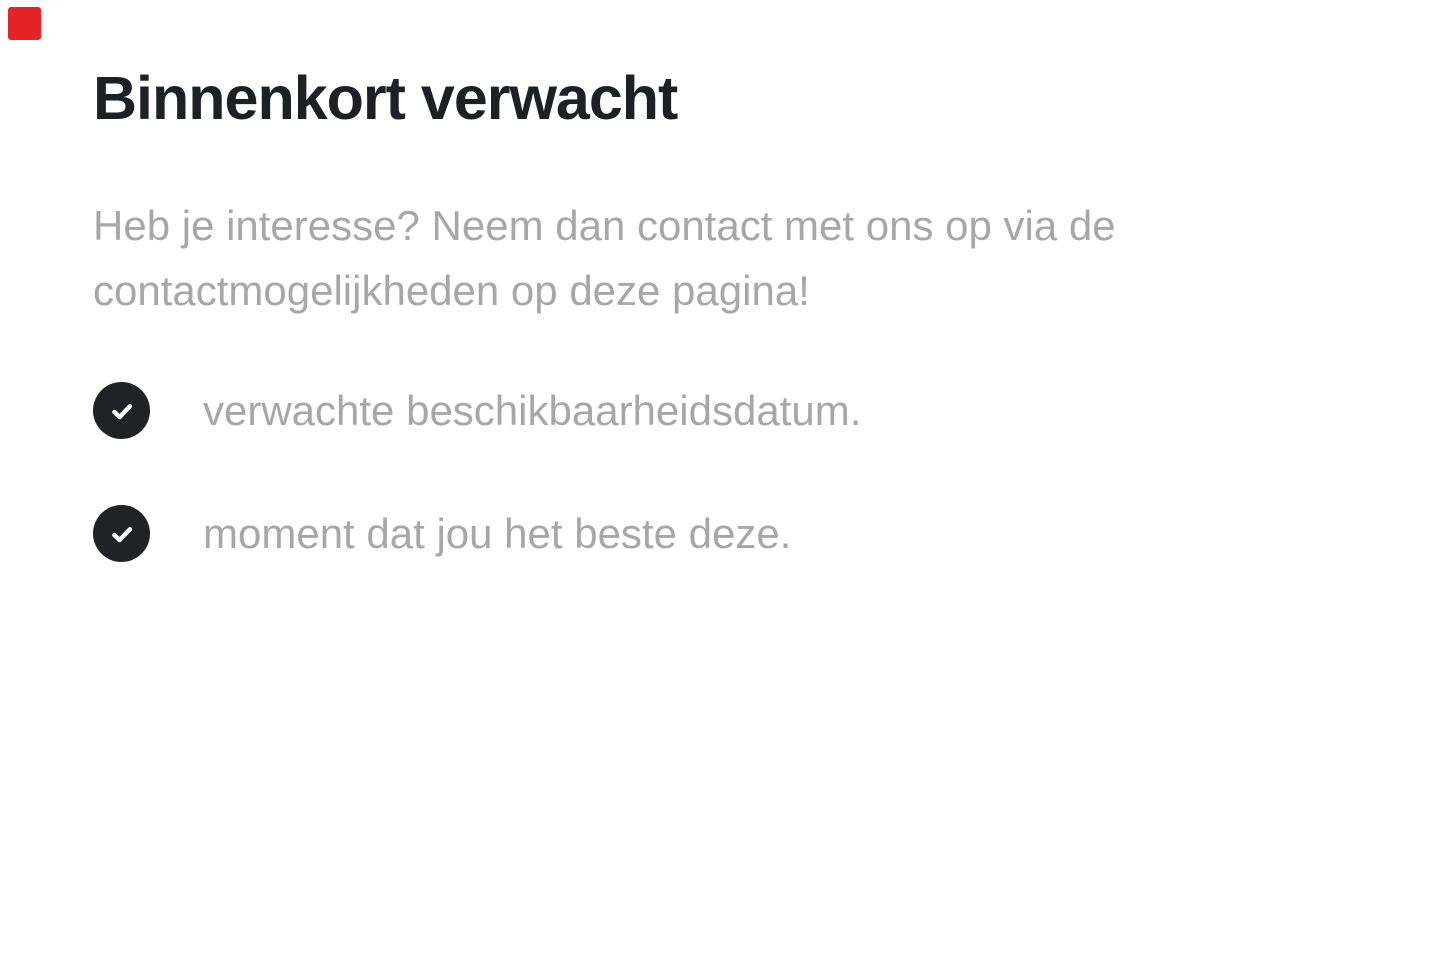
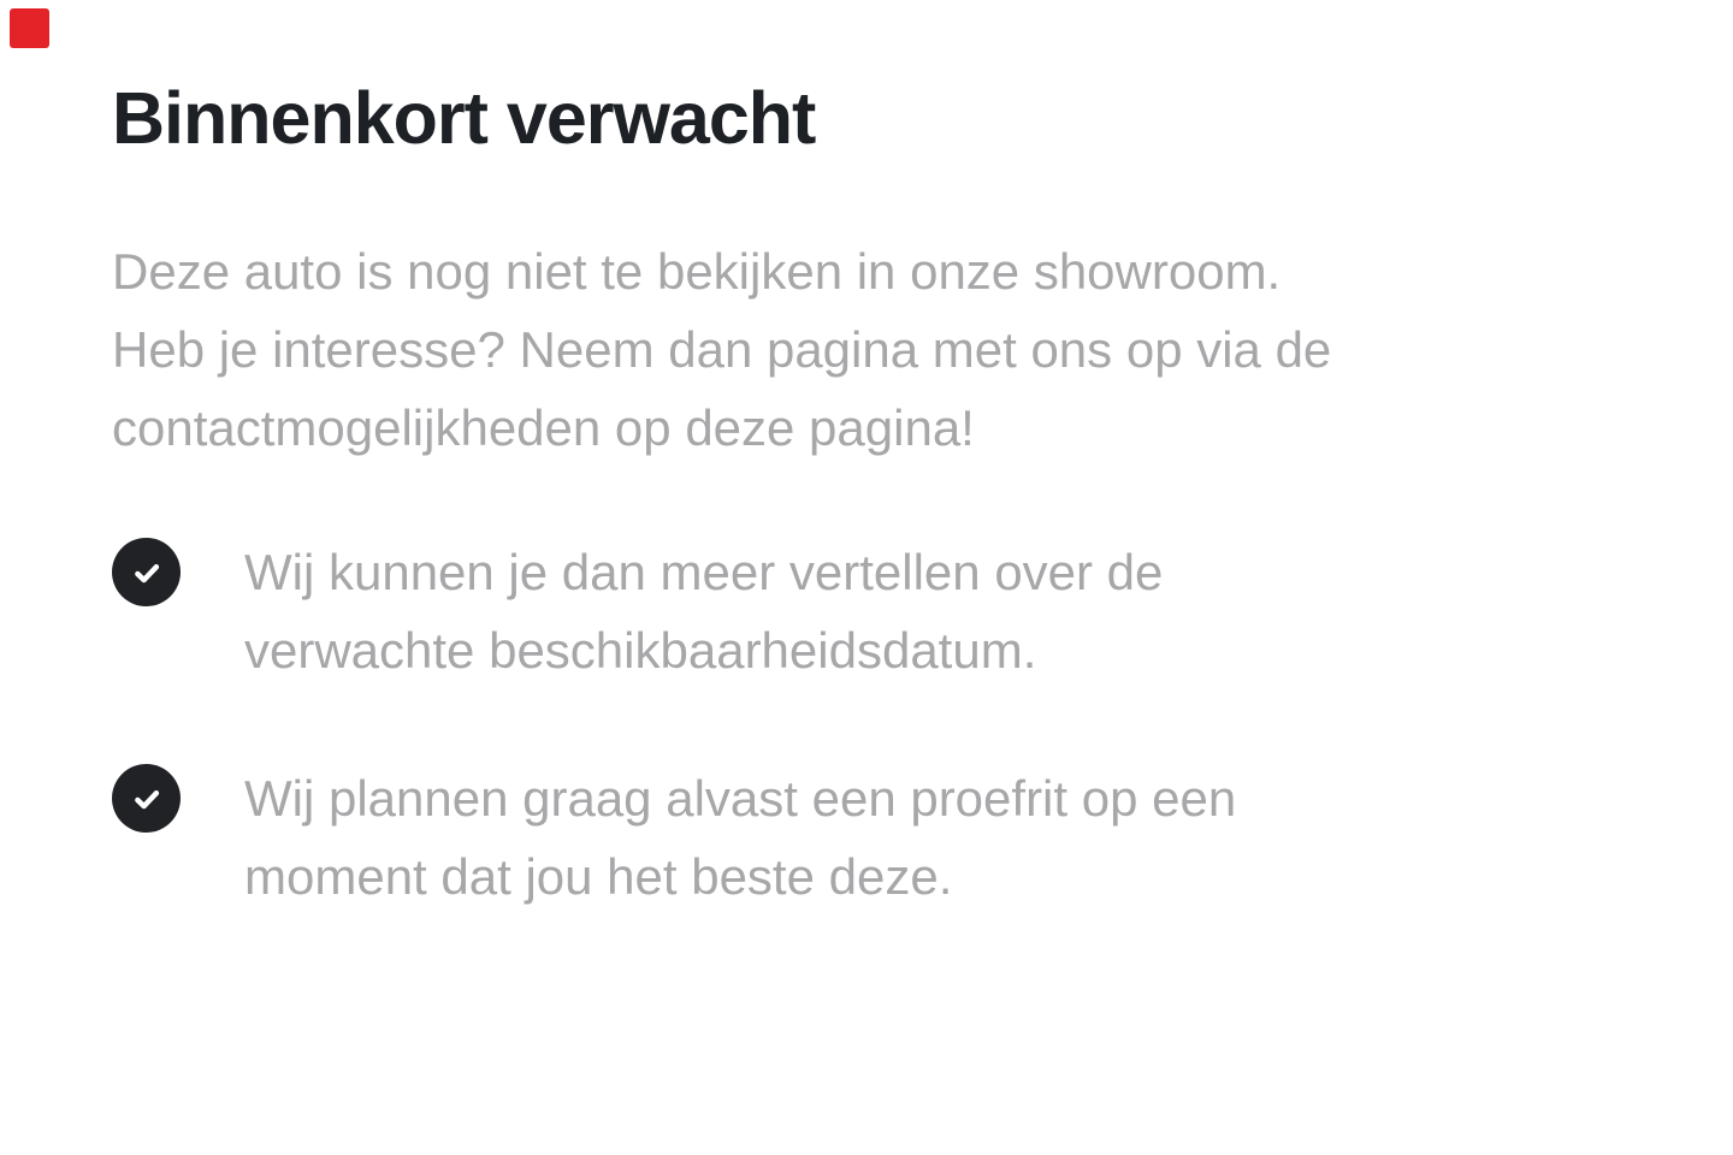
  Binnenkort verwacht
+ Deze auto is nog niet te bekijken in onze showroom.
- Heb je interesse? Neem dan contact met ons op via de
+ Heb je interesse? Neem dan pagina met ons op via de
  contactmogelijkheden op deze pagina!
+ Wij kunnen je dan meer vertellen over de
  verwachte beschikbaarheidsdatum.
+ Wij plannen graag alvast een proefrit op een
  moment dat jou het beste deze.
